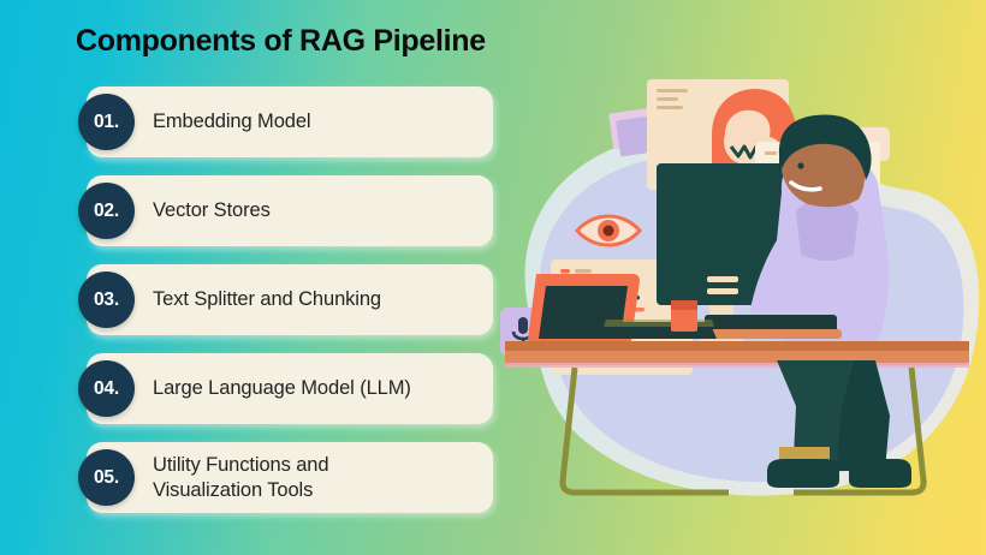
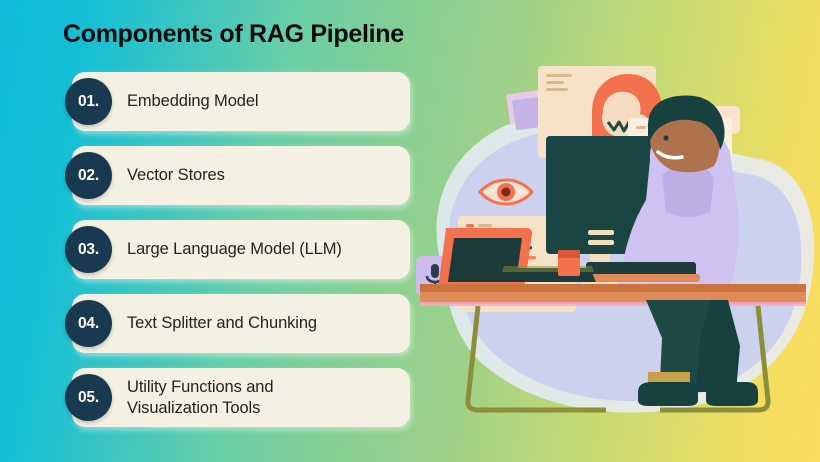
  Components of RAG Pipeline
  Embedding Model
  01.
  Vector Stores
  02.
- Text Splitter and Chunking
+ Large Language Model (LLM)
  03.
- Large Language Model (LLM)
+ Text Splitter and Chunking
  04.
  Utility Functions and
  Visualization Tools
  05.
